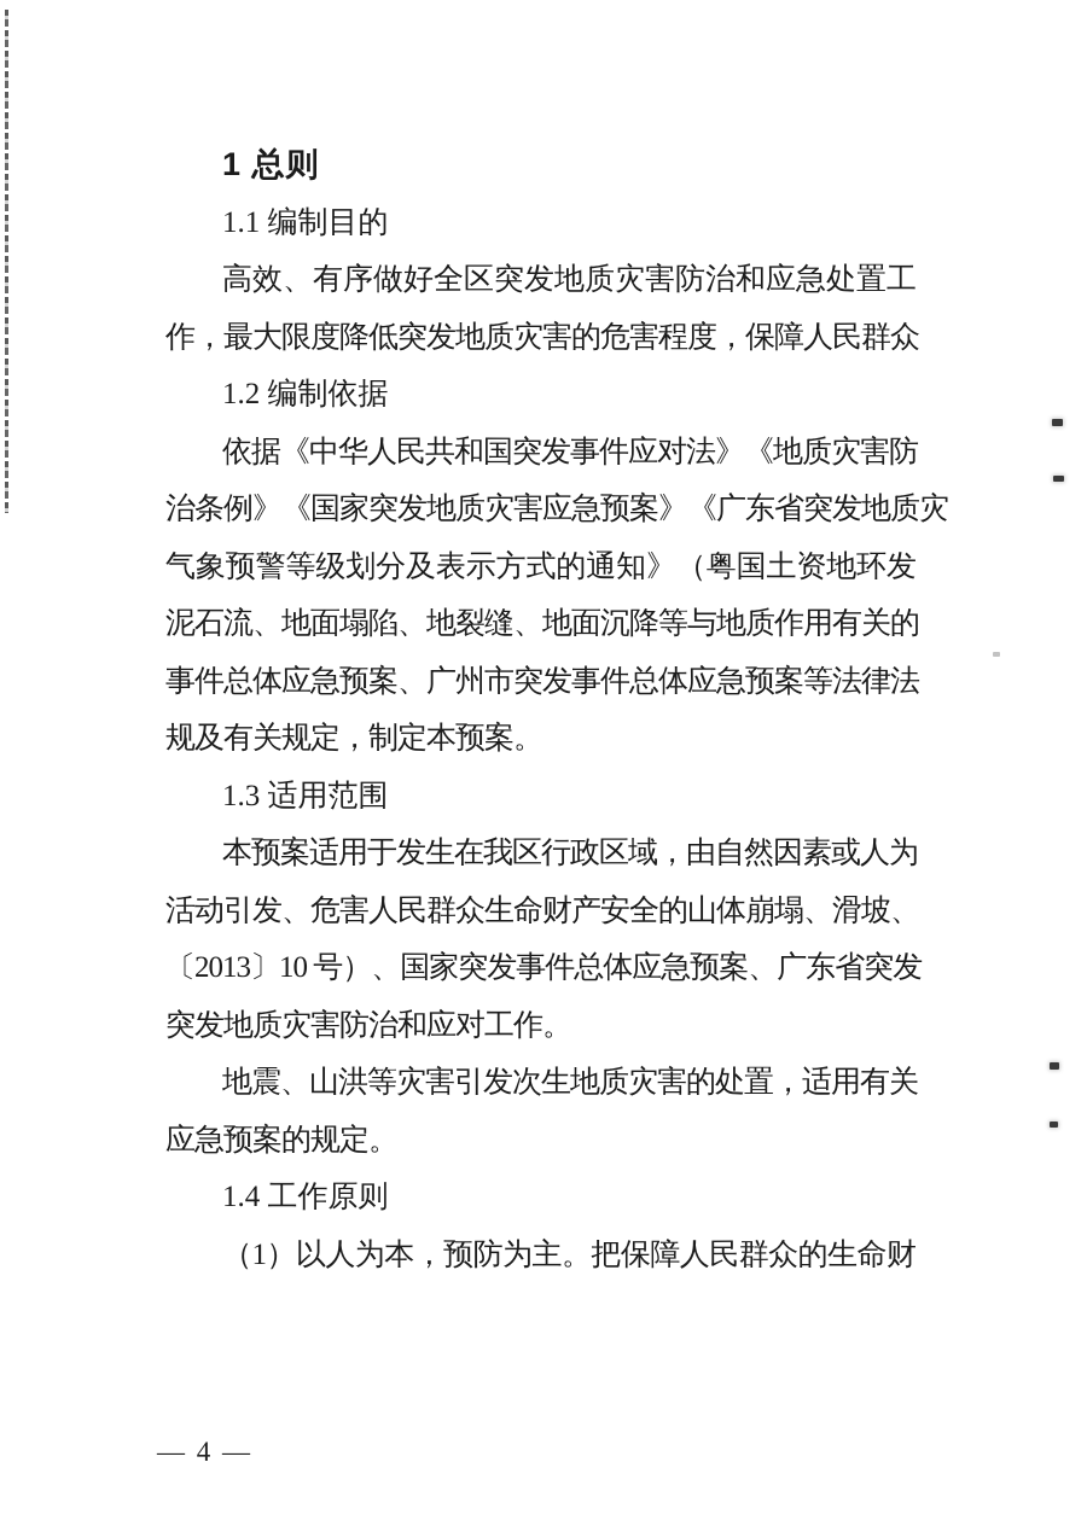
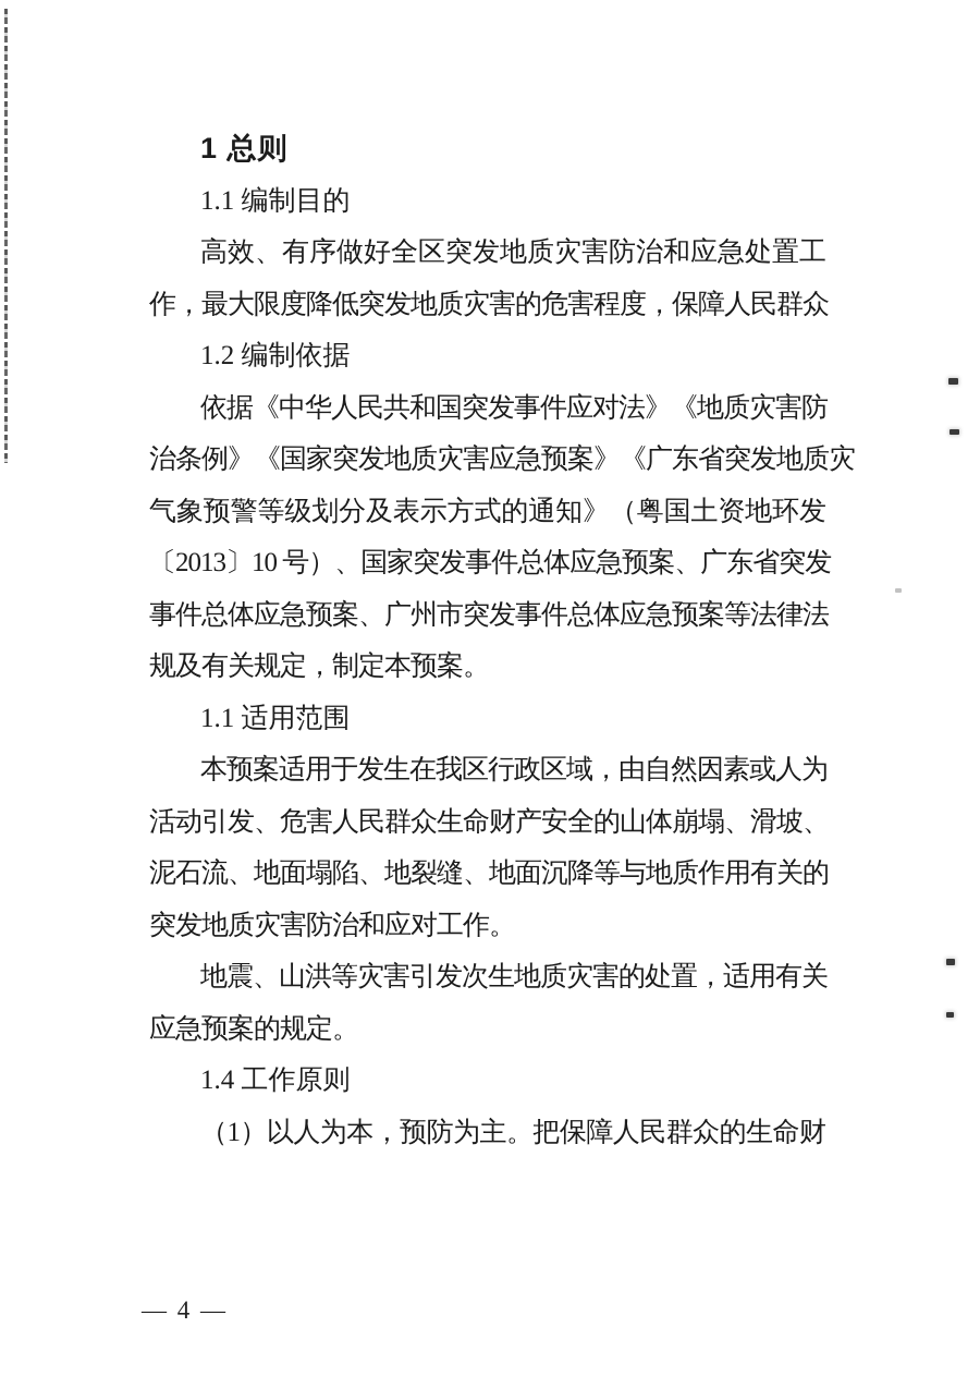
  1 总则
  1.1 编制目的
  高效、有序做好全区突发地质灾害防治和应急处置工
  作，最大限度降低突发地质灾害的危害程度，保障人民群众
  1.2 编制依据
  依据《中华人民共和国突发事件应对法》《地质灾害防
  治条例》《国家突发地质灾害应急预案》《广东省突发地质灾
  气象预警等级划分及表示方式的通知》（粤国土资地环发
- 泥石流、地面塌陷、地裂缝、地面沉降等与地质作用有关的
+ 〔2013〕10 号）、国家突发事件总体应急预案、广东省突发
  事件总体应急预案、广州市突发事件总体应急预案等法律法
  规及有关规定，制定本预案。
- 1.3 适用范围
+ 1.1 适用范围
  本预案适用于发生在我区行政区域，由自然因素或人为
  活动引发、危害人民群众生命财产安全的山体崩塌、滑坡、
- 〔2013〕10 号）、国家突发事件总体应急预案、广东省突发
+ 泥石流、地面塌陷、地裂缝、地面沉降等与地质作用有关的
  突发地质灾害防治和应对工作。
  地震、山洪等灾害引发次生地质灾害的处置，适用有关
  应急预案的规定。
  1.4 工作原则
  （1）以人为本，预防为主。把保障人民群众的生命财
  — 4 —
